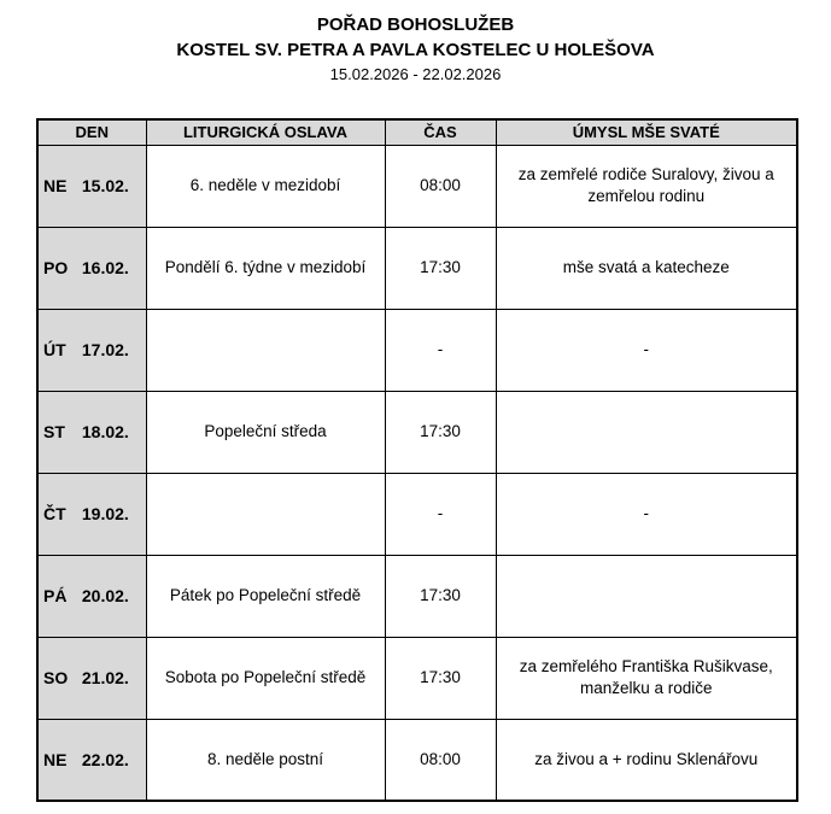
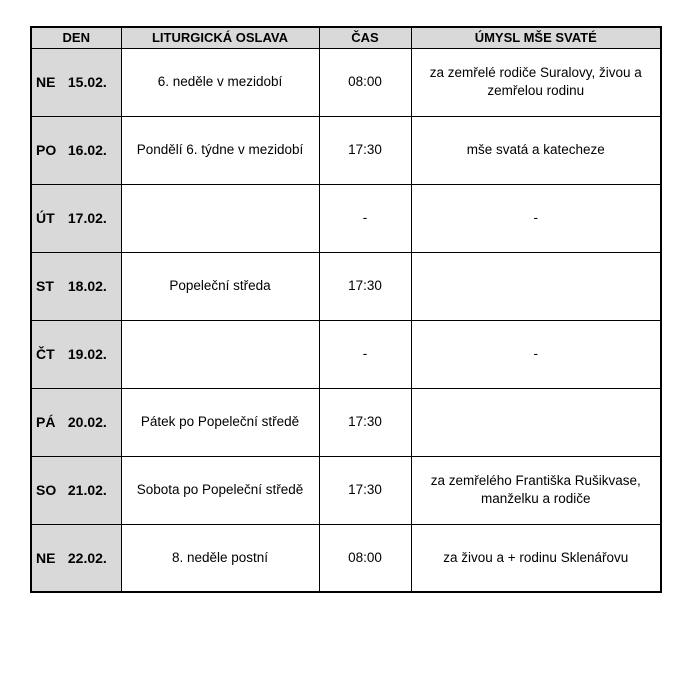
- POŘAD BOHOSLUŽEB
- KOSTEL SV. PETRA A PAVLA KOSTELEC U HOLEŠOVA
- 15.02.2026 - 22.02.2026
  DEN	LITURGICKÁ OSLAVA	ČAS	ÚMYSL MŠE SVATÉ
  NE 15.02.	6. neděle v mezidobí	08:00	za zemřelé rodiče Suralovy, živou a zemřelou rodinu
  PO 16.02.	Pondělí 6. týdne v mezidobí	17:30	mše svatá a katecheze
  ÚT 17.02.		-	-
  ST 18.02.	Popeleční středa	17:30
  ČT 19.02.		-	-
  PÁ 20.02.	Pátek po Popeleční středě	17:30
  SO 21.02.	Sobota po Popeleční středě	17:30	za zemřelého Františka Rušikvase, manželku a rodiče
  NE 22.02.	8. neděle postní	08:00	za živou a + rodinu Sklenářovu
